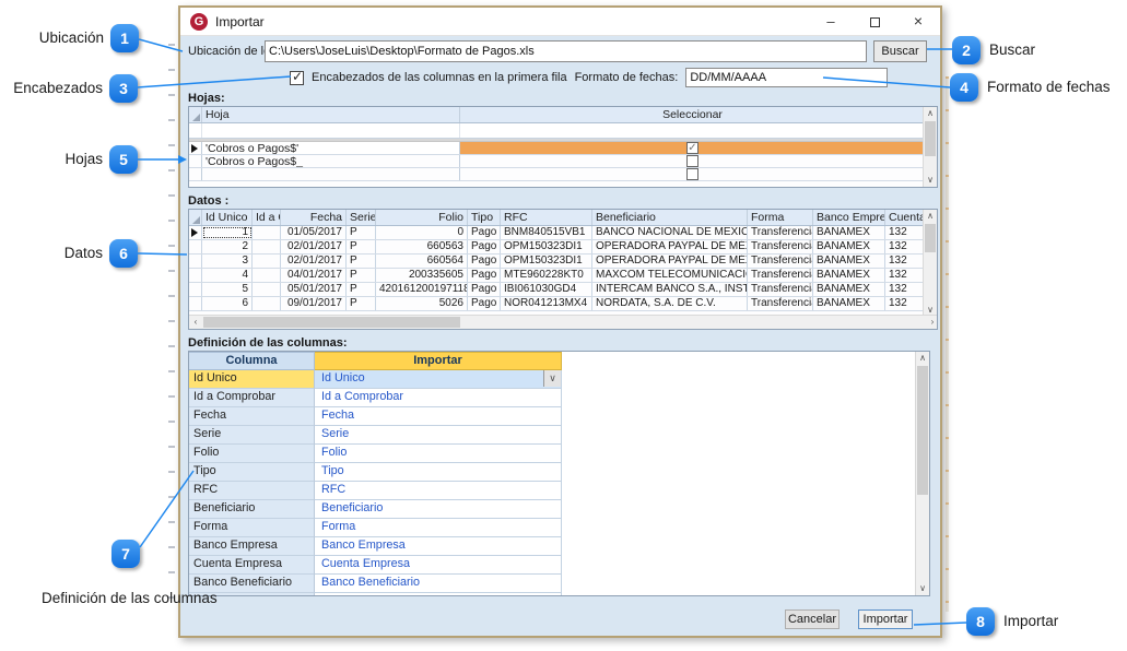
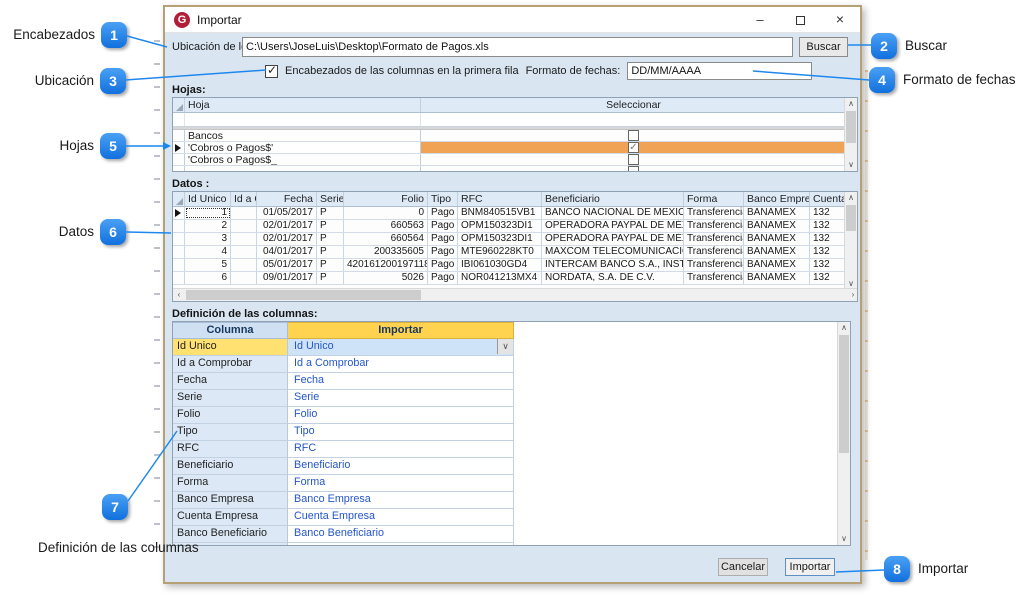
  G
  Importar
  –
  ×
  C:\Users\JoseLuis\Desktop\Formato de Pagos.xls
  Buscar
  ✓
  Encabezados de las columnas en la primera fila
  Formato de fechas:
  DD/MM/AAAA
  Hojas:
  Hoja
  Seleccionar
+ Bancos
  'Cobros o Pagos$'
  ✓
  'Cobros o Pagos$_
  ∧
  ∨
  Datos :
  Id Unico
  Fecha
  Serie
  Folio
  Tipo
  RFC
  Beneficiario
  Forma
  Banco Empre
  Cuent
  1
  01/05/2017
  P
  0
  Pago
  BNM840515VB1
  BANCO NACIONAL DE MEXIC
  Transferenci
  BANAMEX
  132
  2
  02/01/2017
  P
  660563
  Pago
  OPM150323DI1
  OPERADORA PAYPAL DE MÉ
  Transferenci
  BANAMEX
  132
  3
  02/01/2017
  P
  660564
  Pago
  OPM150323DI1
  OPERADORA PAYPAL DE MÉ
  Transferenci
  BANAMEX
  132
  4
  04/01/2017
  P
  200335605
  Pago
  MTE960228KT0
  MAXCOM TELECOMUNICACI
  Transferenci
  BANAMEX
  132
  5
  05/01/2017
  P
  420161200197118
  Pago
  IBI061030GD4
  INTERCAM BANCO S.A., INST
  Transferenci
  BANAMEX
  132
  6
  09/01/2017
  P
  5026
  Pago
  NOR041213MX4
  NORDATA, S.A. DE C.V.
  Transferenci
  BANAMEX
  132
  ∧
  ∨
  ‹
  ›
  Definición de las columnas:
  Columna
  Importar
  Id Unico
  Id Unico
  ∨
  Id a Comprobar
  Id a Comprobar
  Fecha
  Fecha
  Serie
  Serie
  Folio
  Folio
  Tipo
  Tipo
  RFC
  RFC
  Beneficiario
  Beneficiario
  Forma
  Forma
  Banco Empresa
  Banco Empresa
  Cuenta Empresa
  Cuenta Empresa
  Banco Beneficiario
  Banco Beneficiario
  ∧
  ∨
  Cancelar
  Importar
- Ubicación
+ Encabezados
  1
  Buscar
  2
- Encabezados
+ Ubicación
  3
  Formato de fechas
  4
  Hojas
  5
  Datos
  6
  Definición de las columnas
  7
  Importar
  8
